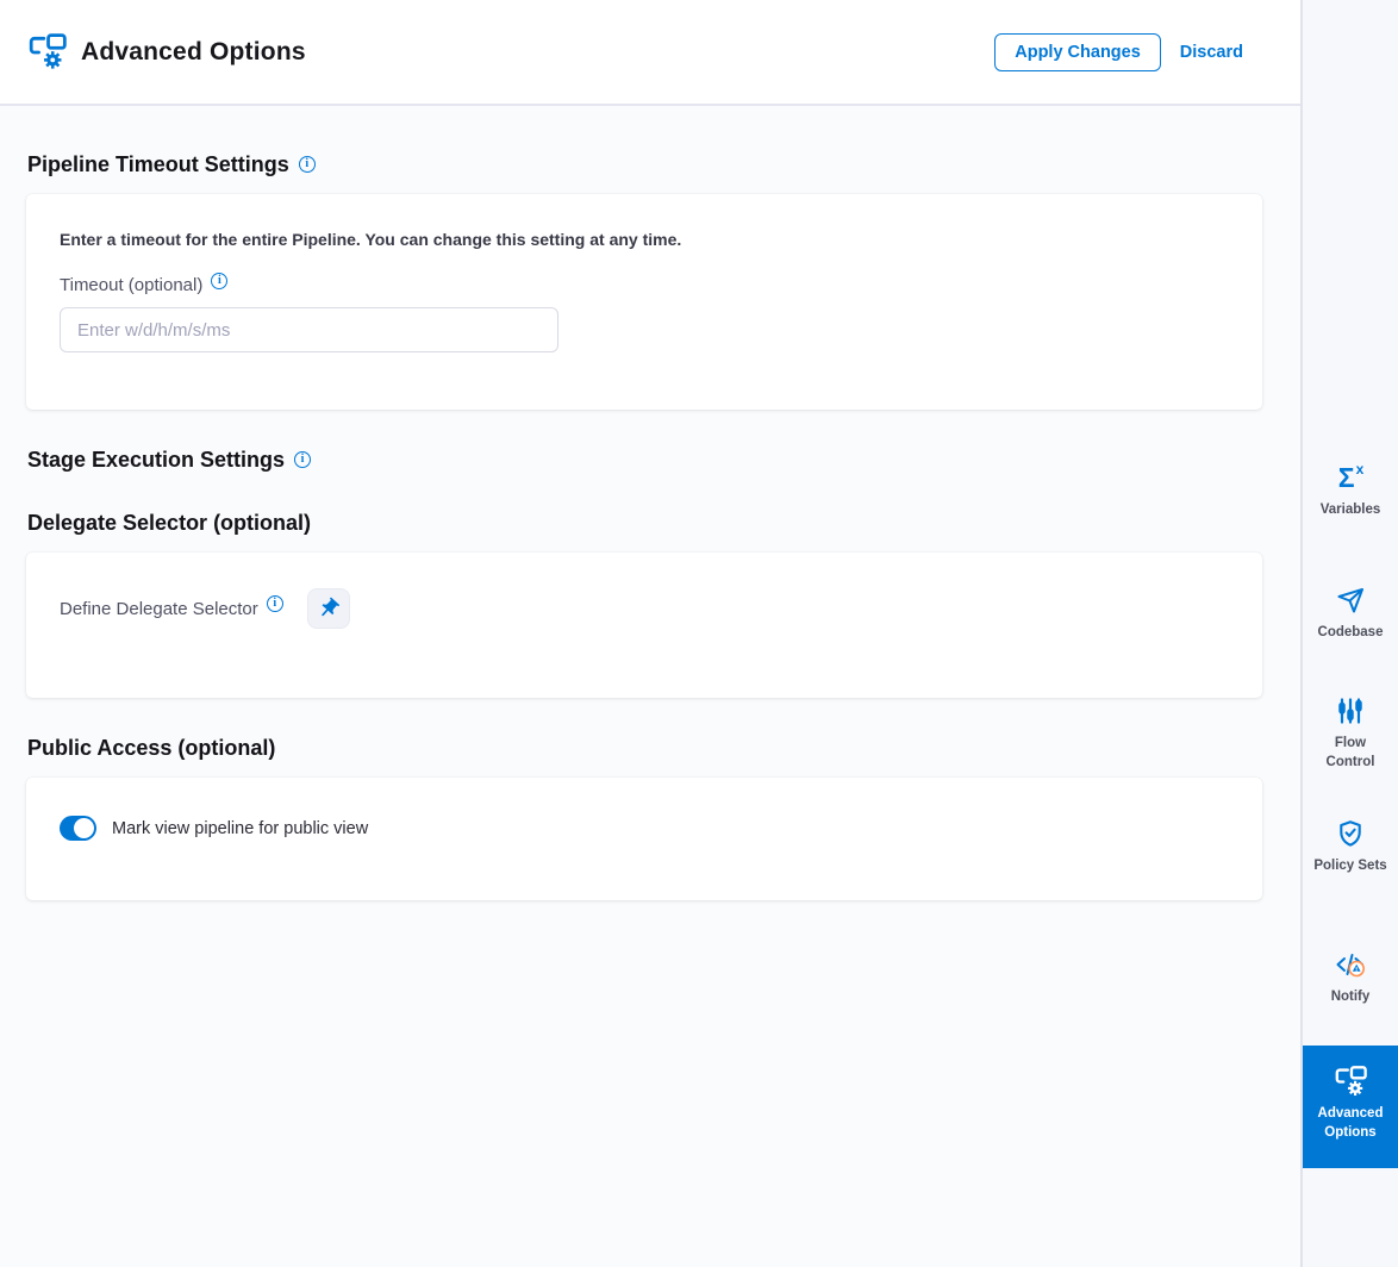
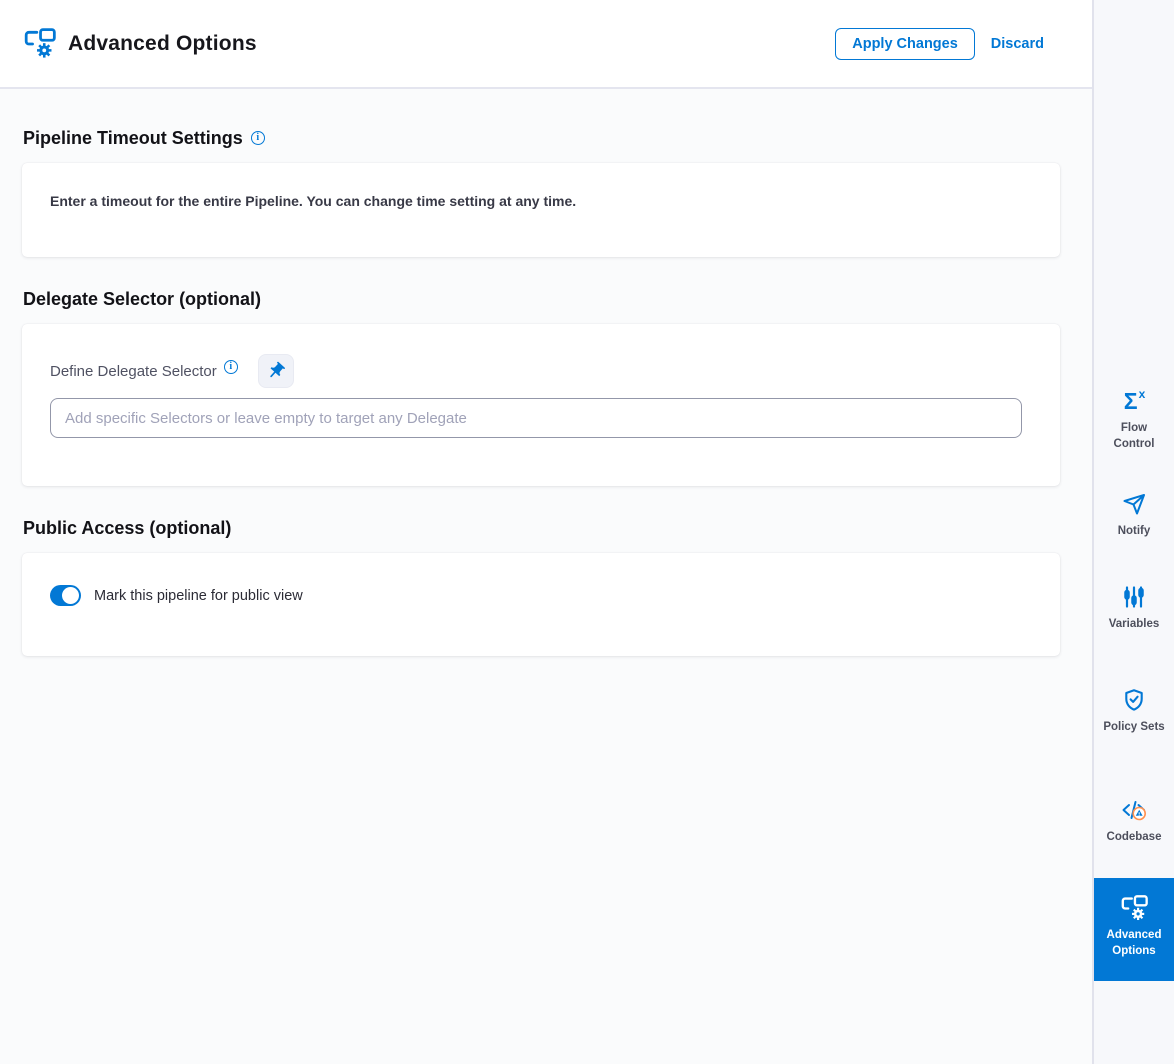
  Advanced Options
  Apply Changes
  Discard
  Pipeline Timeout Settings
- Enter a timeout for the entire Pipeline. You can change this setting at any time.
+ Enter a timeout for the entire Pipeline. You can change time setting at any time.
- Timeout (optional)
- Enter w/d/h/m/s/ms
- Stage Execution Settings
  Delegate Selector (optional)
  Define Delegate Selector
+ Add specific Selectors or leave empty to target any Delegate
  Public Access (optional)
- Mark view pipeline for public view
+ Mark this pipeline for public view
  Σx
- Variables
+ Flow Control
- Codebase
+ Notify
- Flow Control
+ Variables
  Policy Sets
- Notify
+ Codebase
  Advanced Options
